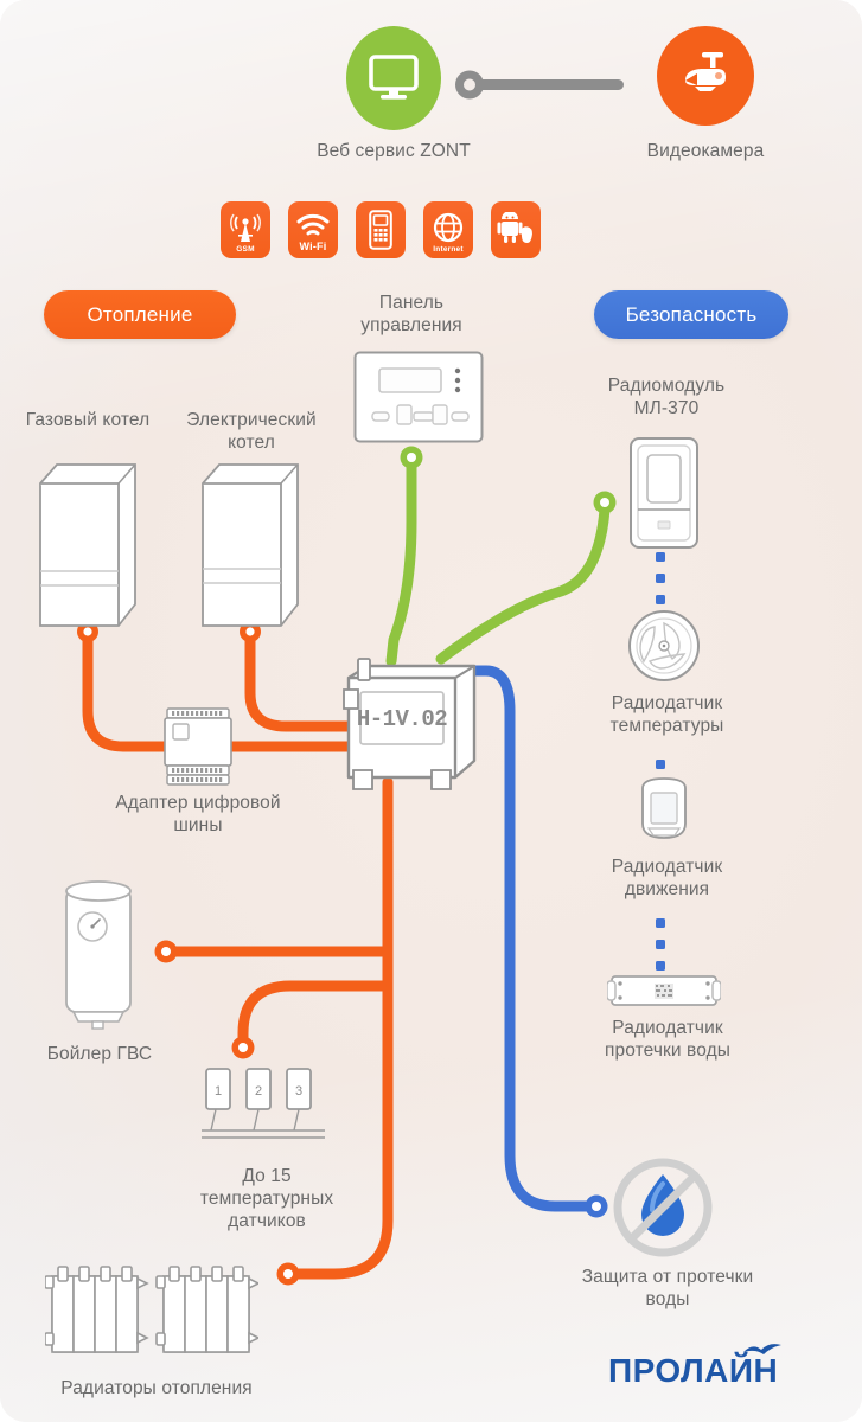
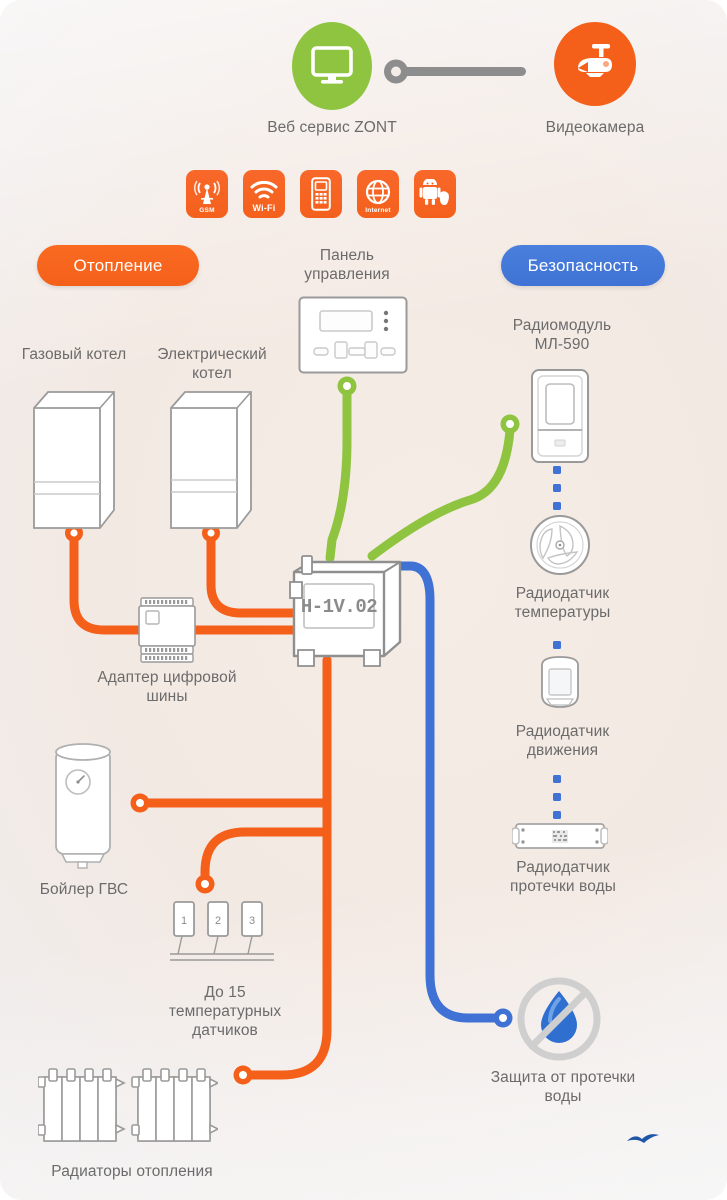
  Веб сервис ZONT
  Видеокамера
  Wi-Fi
  Отопление
  Безопасность
  Панель управления
  Газовый котел
  Электрический котел
  Адаптер цифровой шины
  H-1V.02
  Бойлер ГВС
  1
  2
  3
  До 15 температурных датчиков
  Радиаторы отопления
- Радиомодуль МЛ-370
+ Радиомодуль МЛ-590
  Радиодатчик температуры
  Радиодатчик движения
  Радиодатчик протечки воды
  Защита от протечки воды
- ПРОЛАЙН
